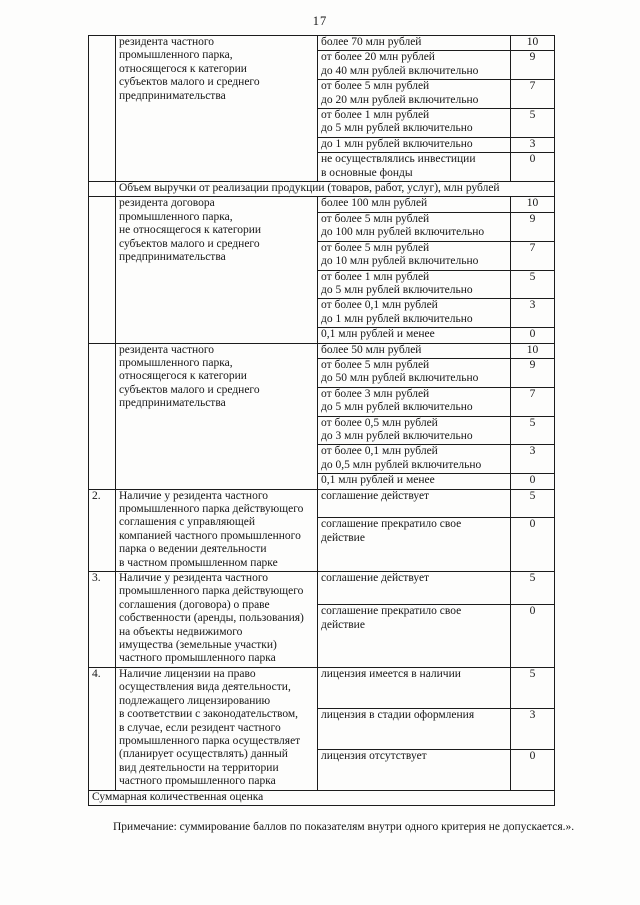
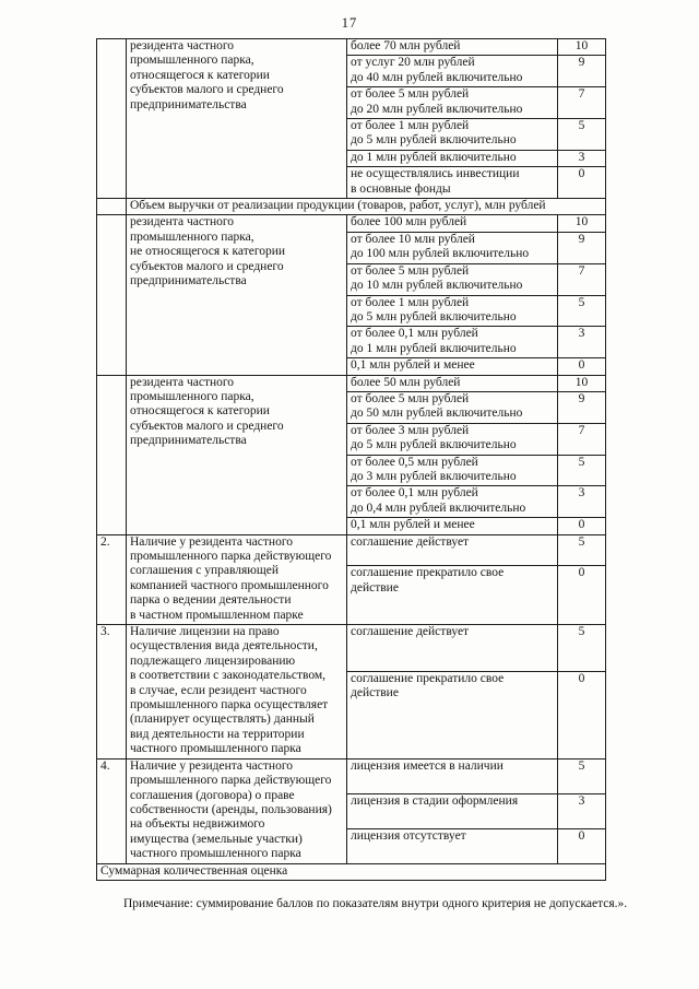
  17
  	резидента частного промышленного парка, относящегося к категории субъектов малого и среднего предпринимательства	более 70 млн рублей	10
- от более 20 млн рублей до 40 млн рублей включительно	9
+ от услуг 20 млн рублей до 40 млн рублей включительно	9
  от более 5 млн рублей до 20 млн рублей включительно	7
  от более 1 млн рублей до 5 млн рублей включительно	5
  до 1 млн рублей включительно	3
  не осуществлялись инвестиции в основные фонды	0
  	Объем выручки от реализации продукции (товаров, работ, услуг), млн рублей
- 	резидента договора промышленного парка, не относящегося к категории субъектов малого и среднего предпринимательства	более 100 млн рублей	10
+ 	резидента частного промышленного парка, не относящегося к категории субъектов малого и среднего предпринимательства	более 100 млн рублей	10
- от более 5 млн рублей до 100 млн рублей включительно	9
+ от более 10 млн рублей до 100 млн рублей включительно	9
  от более 5 млн рублей до 10 млн рублей включительно	7
  от более 1 млн рублей до 5 млн рублей включительно	5
  от более 0,1 млн рублей до 1 млн рублей включительно	3
  0,1 млн рублей и менее	0
  	резидента частного промышленного парка, относящегося к категории субъектов малого и среднего предпринимательства	более 50 млн рублей	10
  от более 5 млн рублей до 50 млн рублей включительно	9
  от более 3 млн рублей до 5 млн рублей включительно	7
  от более 0,5 млн рублей до 3 млн рублей включительно	5
- от более 0,1 млн рублей до 0,5 млн рублей включительно	3
+ от более 0,1 млн рублей до 0,4 млн рублей включительно	3
  0,1 млн рублей и менее	0
  2.	Наличие у резидента частного промышленного парка действующего соглашения с управляющей компанией частного промышленного парка о ведении деятельности в частном промышленном парке	соглашение действует	5
  соглашение прекратило свое действие	0
- 3.	Наличие у резидента частного промышленного парка действующего соглашения (договора) о праве собственности (аренды, пользования) на объекты недвижимого имущества (земельные участки) частного промышленного парка	соглашение действует	5
+ 3.	Наличие лицензии на право осуществления вида деятельности, подлежащего лицензированию в соответствии с законодательством, в случае, если резидент частного промышленного парка осуществляет (планирует осуществлять) данный вид деятельности на территории частного промышленного парка	соглашение действует	5
  соглашение прекратило свое действие	0
- 4.	Наличие лицензии на право осуществления вида деятельности, подлежащего лицензированию в соответствии с законодательством, в случае, если резидент частного промышленного парка осуществляет (планирует осуществлять) данный вид деятельности на территории частного промышленного парка	лицензия имеется в наличии	5
+ 4.	Наличие у резидента частного промышленного парка действующего соглашения (договора) о праве собственности (аренды, пользования) на объекты недвижимого имущества (земельные участки) частного промышленного парка	лицензия имеется в наличии	5
  лицензия в стадии оформления	3
  лицензия отсутствует	0
  Суммарная количественная оценка
  Примечание: суммирование баллов по показателям внутри одного критерия не допускается.».
